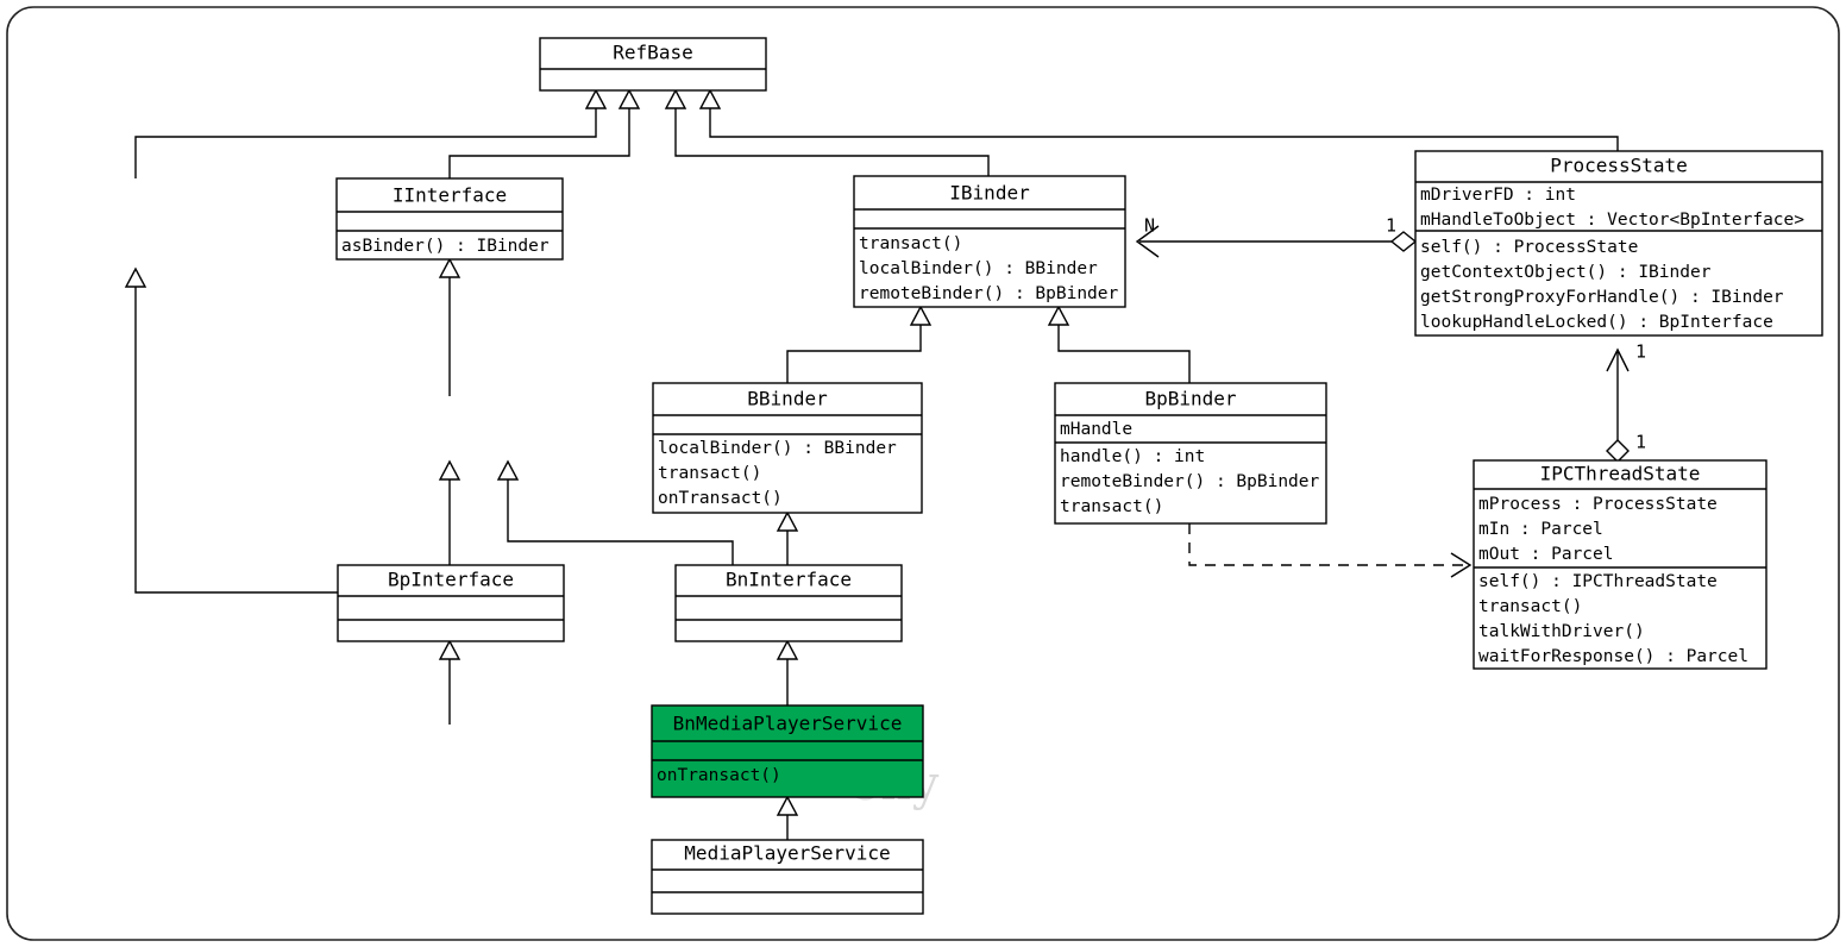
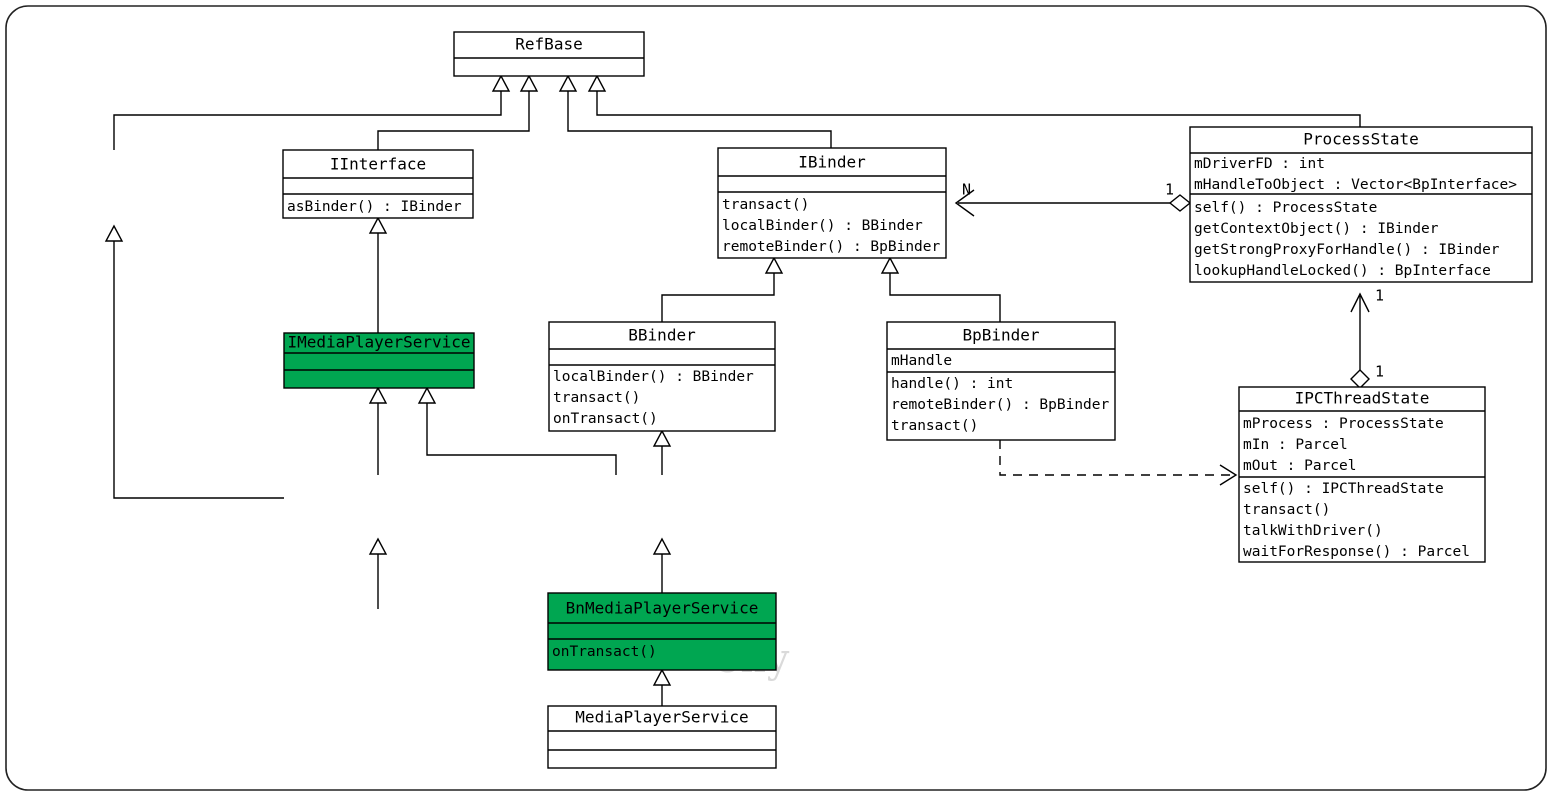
  N
  1
  1
  1
  RefBase
  IInterface
  asBinder() : IBinder
  IBinder
  transact()
  localBinder() : BBinder
  remoteBinder() : BpBinder
  ProcessState
  mDriverFD : int
  mHandleToObject : Vector<BpInterface>
  self() : ProcessState
  getContextObject() : IBinder
  getStrongProxyForHandle() : IBinder
  lookupHandleLocked() : BpInterface
+ IMediaPlayerService
  BBinder
  localBinder() : BBinder
  transact()
  onTransact()
  BpBinder
  mHandle
  handle() : int
  remoteBinder() : BpBinder
  transact()
  IPCThreadState
  mProcess : ProcessState
  mIn : Parcel
  mOut : Parcel
  self() : IPCThreadState
  transact()
  talkWithDriver()
  waitForResponse() : Parcel
- BpInterface
- BnInterface
  BnMediaPlayerService
  onTransact()
  MediaPlayerService
